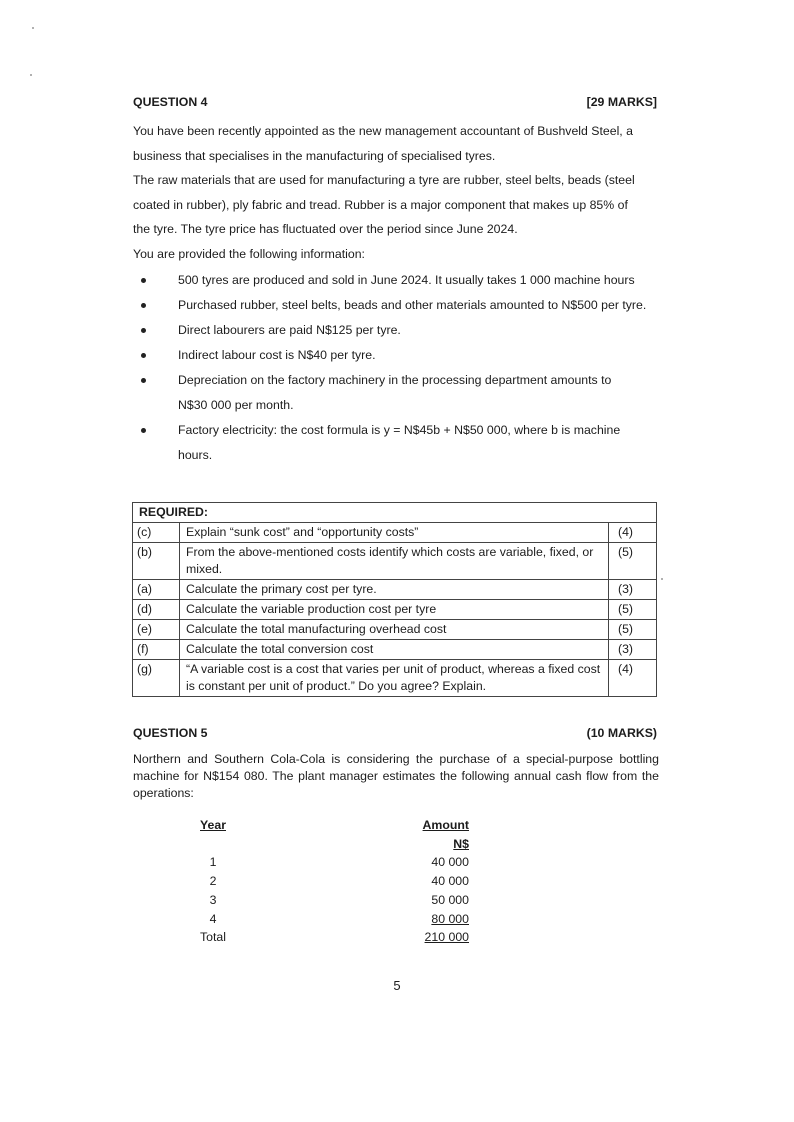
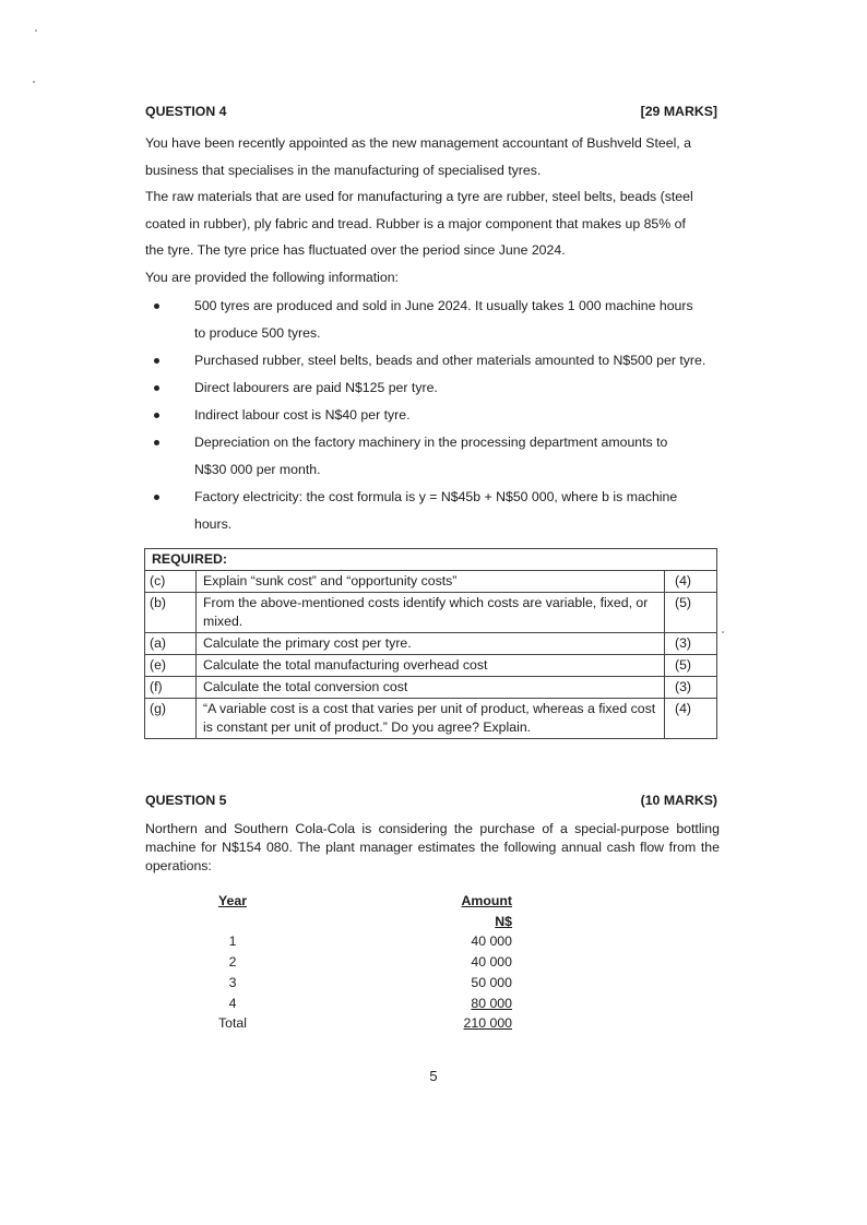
  QUESTION 4
  [29 MARKS]
  You have been recently appointed as the new management accountant of Bushveld Steel, a
  business that specialises in the manufacturing of specialised tyres.
  The raw materials that are used for manufacturing a tyre are rubber, steel belts, beads (steel
  coated in rubber), ply fabric and tread. Rubber is a major component that makes up 85% of
  the tyre. The tyre price has fluctuated over the period since June 2024.
  You are provided the following information:
  500 tyres are produced and sold in June 2024. It usually takes 1 000 machine hours
+ to produce 500 tyres.
  Purchased rubber, steel belts, beads and other materials amounted to N$500 per tyre.
  Direct labourers are paid N$125 per tyre.
  Indirect labour cost is N$40 per tyre.
  Depreciation on the factory machinery in the processing department amounts to
  N$30 000 per month.
  Factory electricity: the cost formula is y = N$45b + N$50 000, where b is machine
  hours.
  REQUIRED:
  (c)	Explain “sunk cost” and “opportunity costs”	(4)
  (b)	From the above-mentioned costs identify which costs are variable, fixed, or mixed.	(5)
  (a)	Calculate the primary cost per tyre.	(3)
- (d)	Calculate the variable production cost per tyre	(5)
  (e)	Calculate the total manufacturing overhead cost	(5)
  (f)	Calculate the total conversion cost	(3)
  (g)	“A variable cost is a cost that varies per unit of product, whereas a fixed cost is constant per unit of product.” Do you agree? Explain.	(4)
  QUESTION 5
  (10 MARKS)
  Northern and Southern Cola-Cola is considering the purchase of a special-purpose bottling machine for N$154 080. The plant manager estimates the following annual cash flow from the operations:
  Year
  Amount
  N$
  1
  40 000
  2
  40 000
  3
  50 000
  4
  80 000
  Total
  210 000
  5
